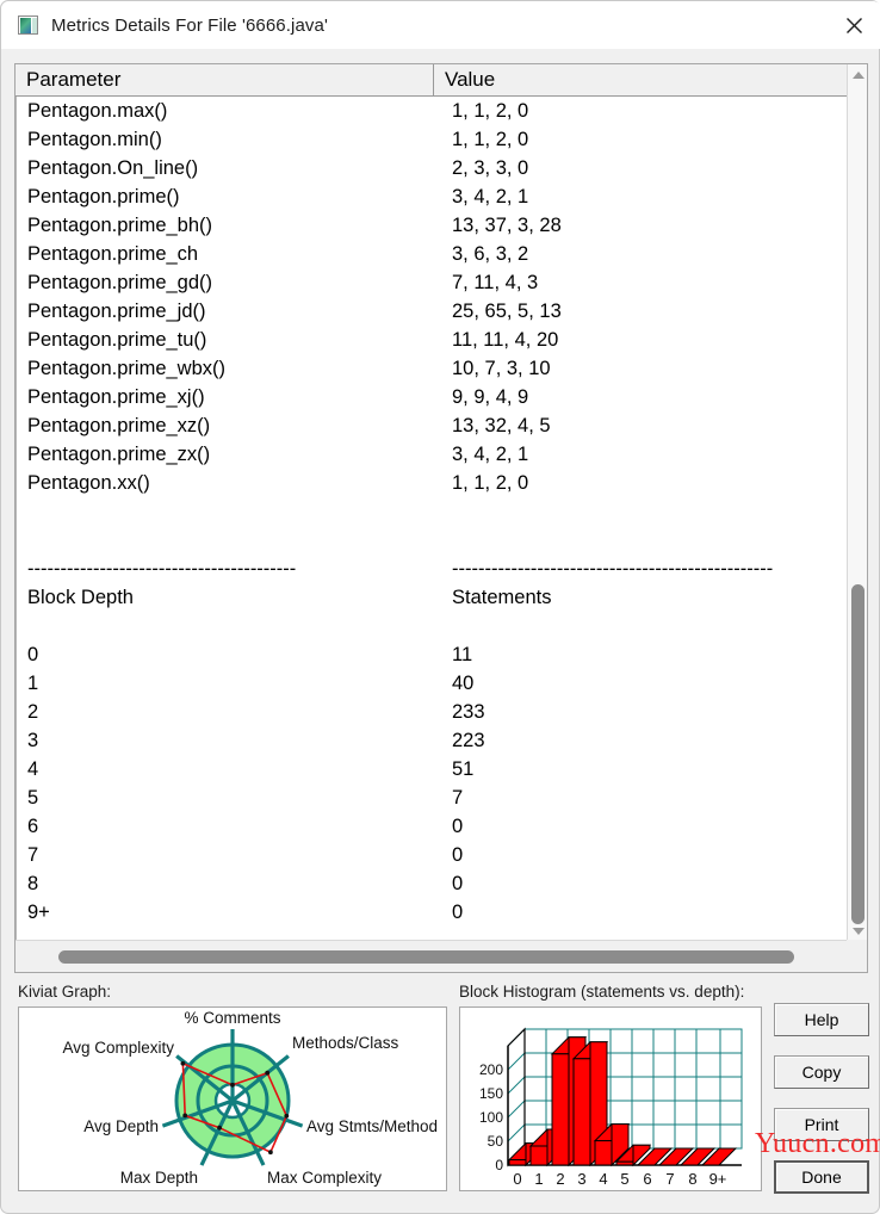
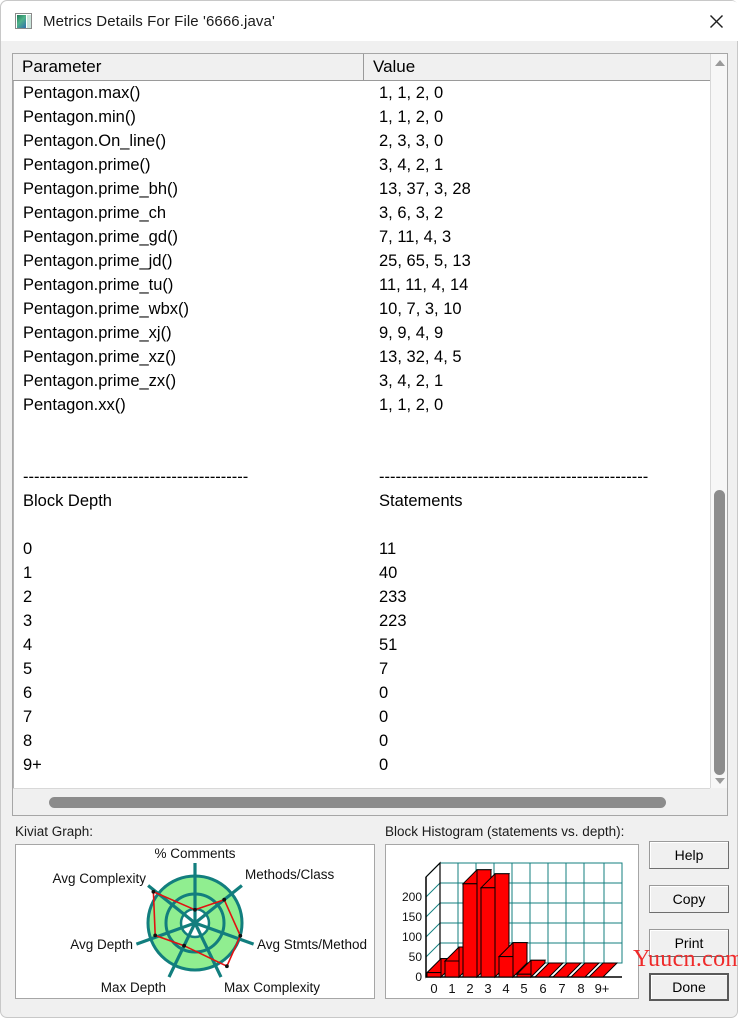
  Metrics Details For File '6666.java'
  Parameter
  Value
  Pentagon.max()
  1, 1, 2, 0
  Pentagon.min()
  1, 1, 2, 0
  Pentagon.On_line()
  2, 3, 3, 0
  Pentagon.prime()
  3, 4, 2, 1
  Pentagon.prime_bh()
  13, 37, 3, 28
  Pentagon.prime_ch
  3, 6, 3, 2
  Pentagon.prime_gd()
  7, 11, 4, 3
  Pentagon.prime_jd()
  25, 65, 5, 13
  Pentagon.prime_tu()
- 11, 11, 4, 20
+ 11, 11, 4, 14
  Pentagon.prime_wbx()
  10, 7, 3, 10
  Pentagon.prime_xj()
  9, 9, 4, 9
  Pentagon.prime_xz()
  13, 32, 4, 5
  Pentagon.prime_zx()
  3, 4, 2, 1
  Pentagon.xx()
  1, 1, 2, 0
  -----------------------------------------
  -------------------------------------------------
  Block Depth
  Statements
  0
  11
  1
  40
  2
  233
  3
  223
  4
  51
  5
  7
  6
  0
  7
  0
  8
  0
  9+
  0
  Kiviat Graph:
  Block Histogram (statements vs. depth):
  % Comments
  Methods/Class
  Avg Stmts/Method
  Max Complexity
  Max Depth
  Avg Depth
  Avg Complexity
  0
  50
  100
  150
  200
  0
  1
  2
  3
  4
  5
  6
  7
  8
  9+
  Help
  Copy
  Print
  Done
  Yuucn.com
